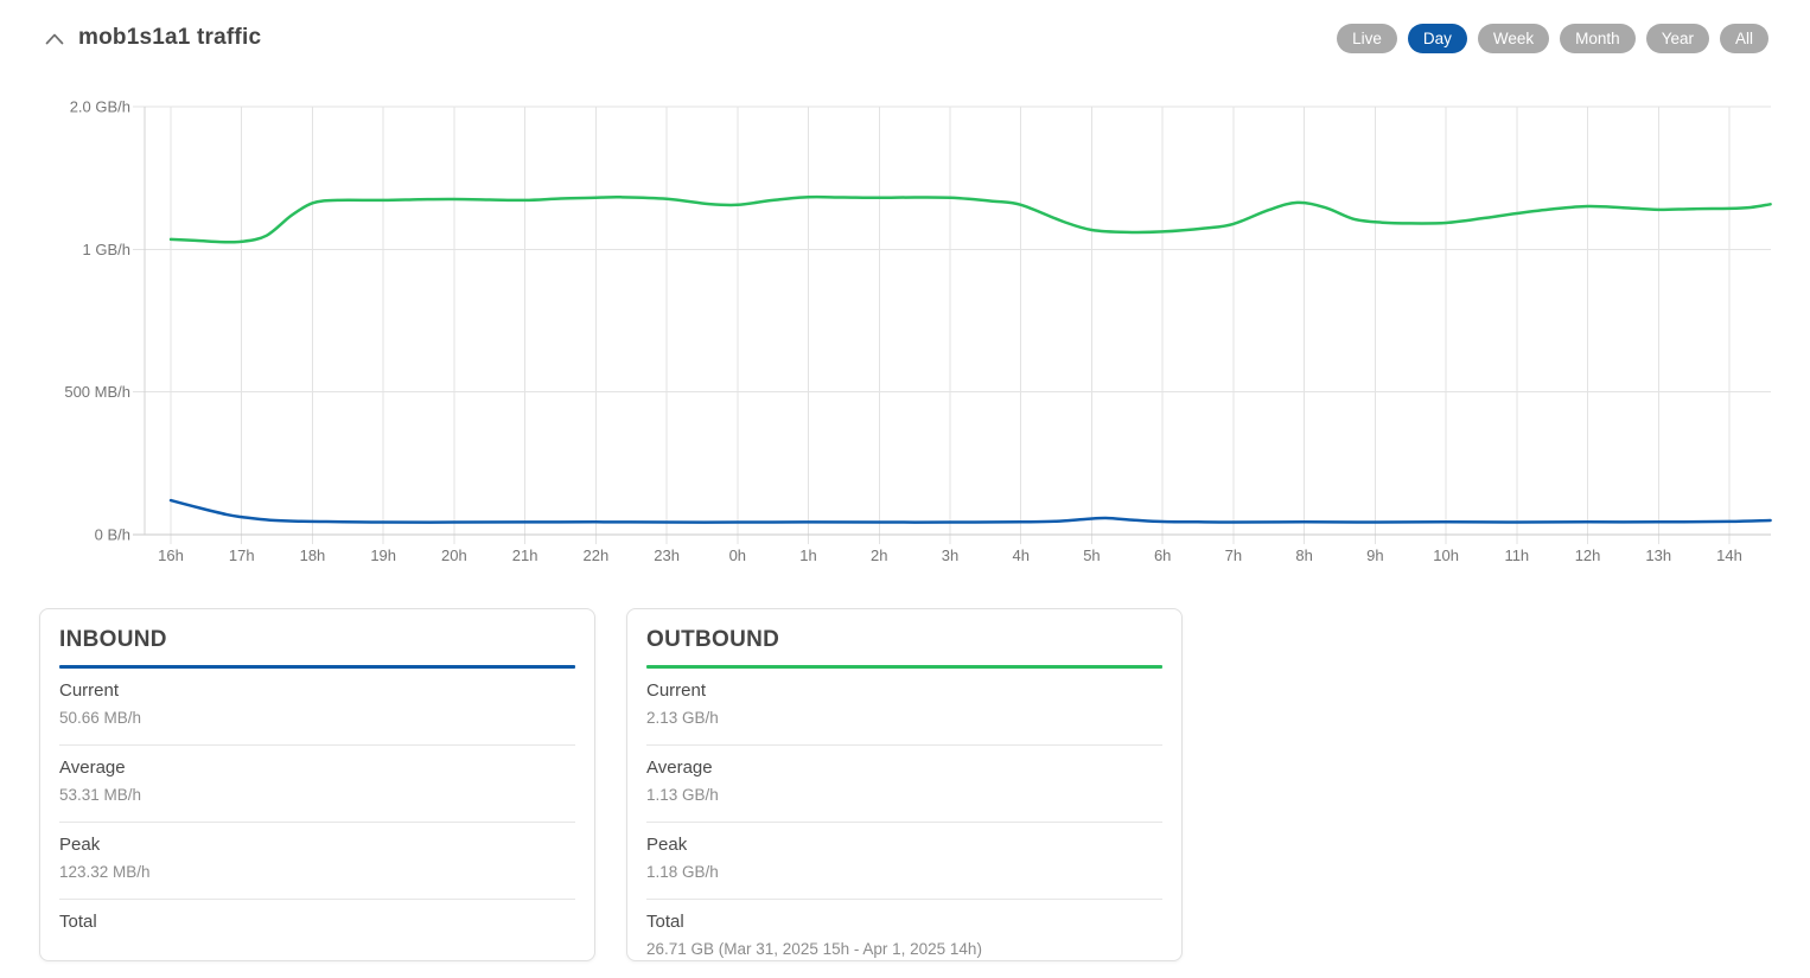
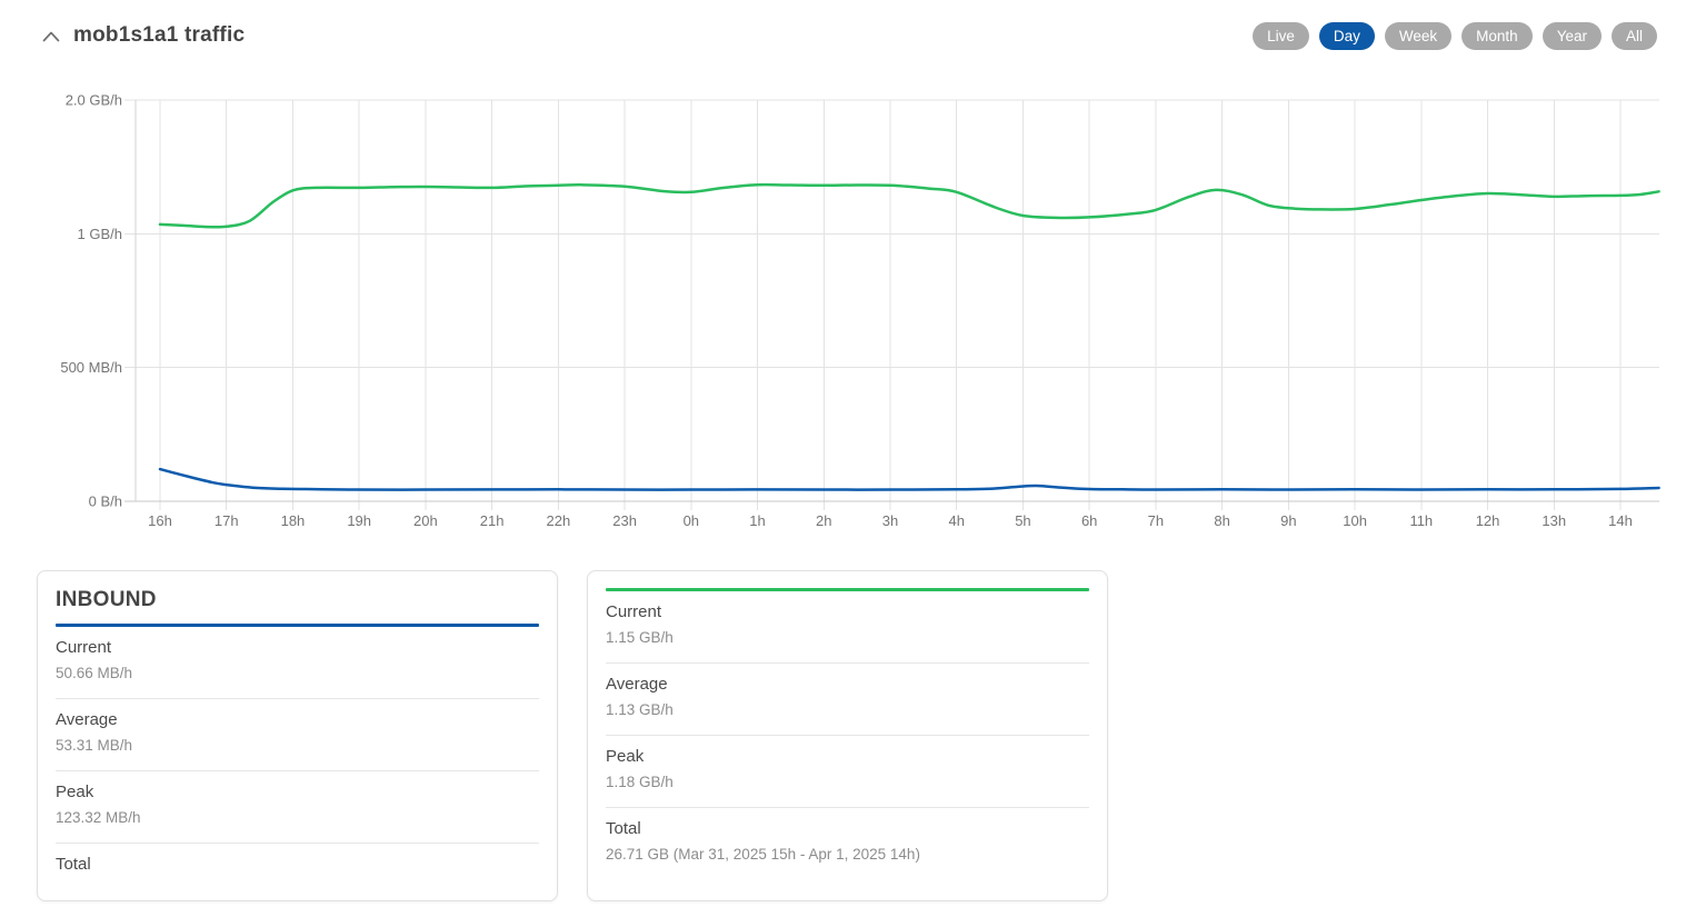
  mob1s1a1 traffic
  Live
  Day
  Week
  Month
  Year
  All
  16h
  17h
  18h
  19h
  20h
  21h
  22h
  23h
  0h
  1h
  2h
  3h
  4h
  5h
  6h
  7h
  8h
  9h
  10h
  11h
  12h
  13h
  14h
  2.0 GB/h
  1 GB/h
  500 MB/h
  0 B/h
  INBOUND
  Current
  50.66 MB/h
  Average
  53.31 MB/h
  Peak
  123.32 MB/h
  Total
- OUTBOUND
  Current
- 2.13 GB/h
+ 1.15 GB/h
  Average
  1.13 GB/h
  Peak
  1.18 GB/h
  Total
  26.71 GB (Mar 31, 2025 15h - Apr 1, 2025 14h)
